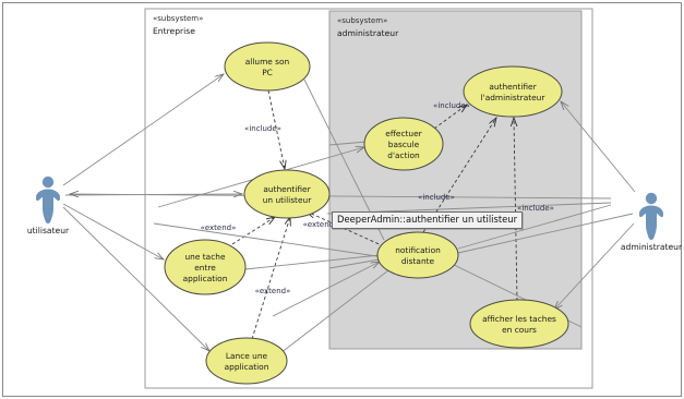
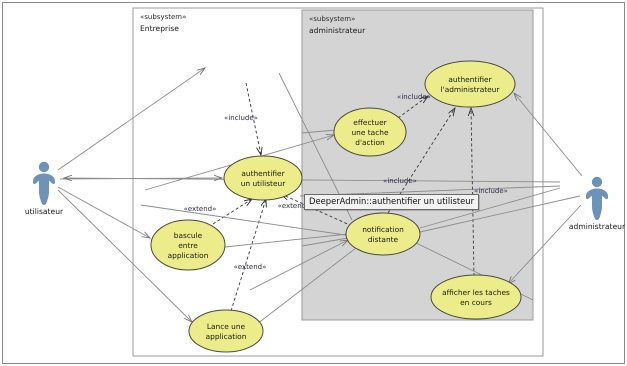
- allume son
- PC
  authentifier
  l'administrateur
  effectuer
- bascule
+ une tache
  d'action
  authentifier
  un utilisteur
- une tache
+ bascule
  entre
  application
  notification
  distante
  afficher les taches
  en cours
  Lance une
  application
  «subsystem»
  Entreprise
  «subsystem»
  administrateur
  «include»
  «include»
  «include»
  «include»
  «extend»
  «exten
  «extend»
  utilisateur
  administrateur
  DeeperAdmin::authentifier un utilisteur
